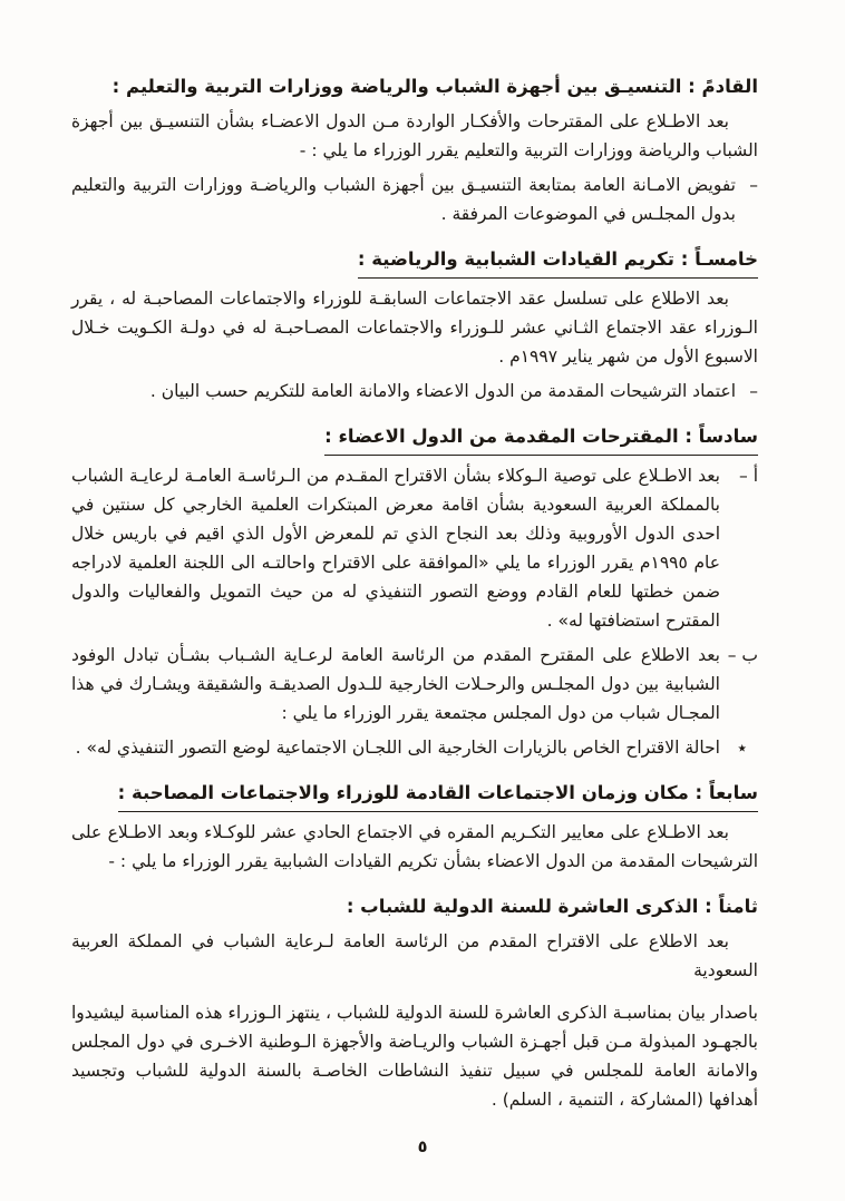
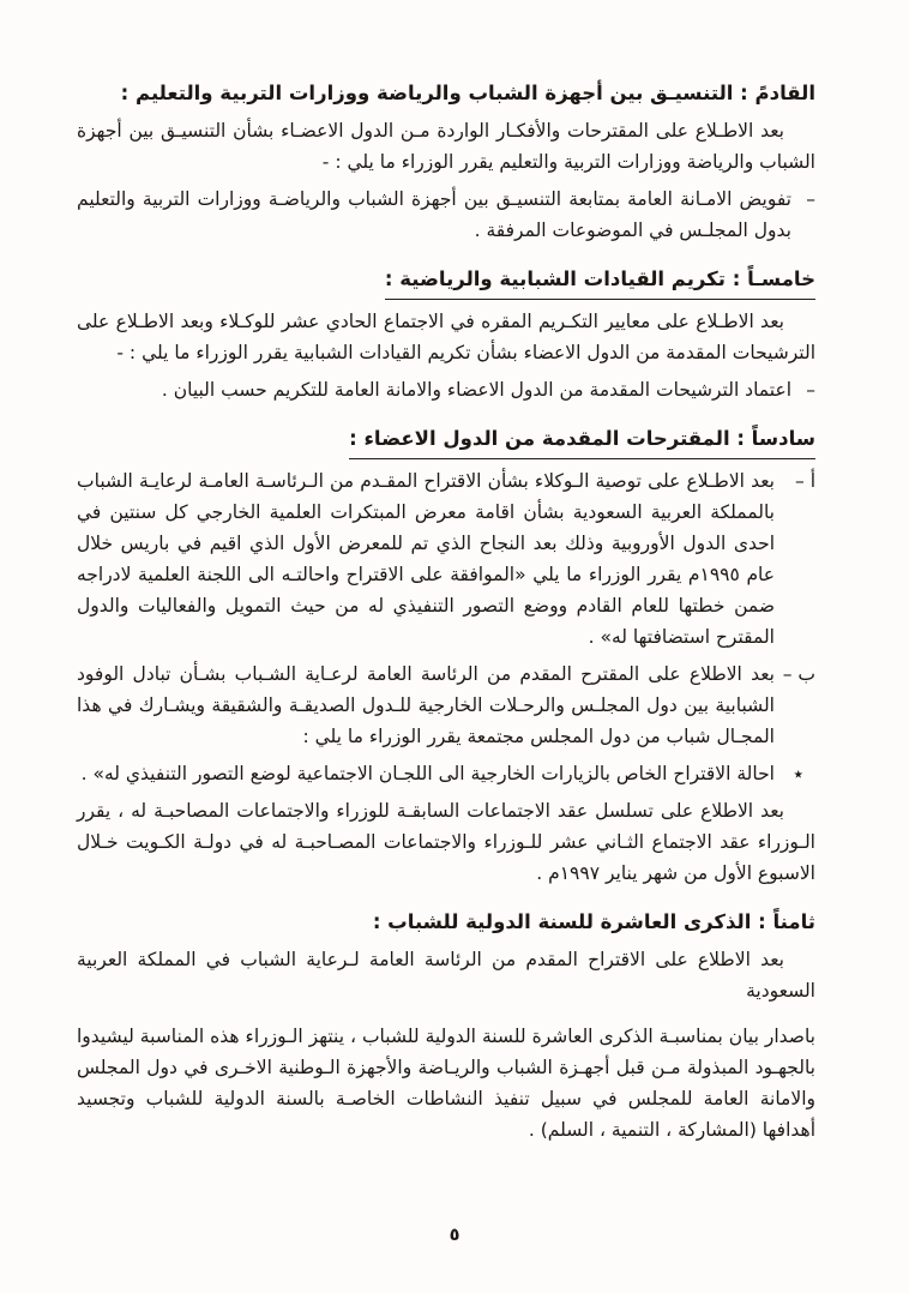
  القادمً : التنسيـق بين أجهزة الشباب والرياضة ووزارات التربية والتعليم :
  بعد الاطـلاع على المقترحات والأفكـار الواردة مـن الدول الاعضـاء بشأن التنسيـق بين أجهزة الشباب والرياضة ووزارات التربية والتعليم يقرر الوزراء ما يلي : -
  –
  تفويض الامـانة العامة بمتابعة التنسيـق بين أجهزة الشباب والرياضـة ووزارات التربية والتعليم بدول المجلـس في الموضوعات المرفقة .
  خامسـاً : تكريم القيادات الشبابية والرياضية :
- بعد الاطلاع على تسلسل عقد الاجتماعات السابقـة للوزراء والاجتماعات المصاحبـة له ، يقرر الـوزراء عقد الاجتماع الثـاني عشر للـوزراء والاجتماعات المصـاحبـة له في دولـة الكـويت خـلال الاسبوع الأول من شهر يناير ١٩٩٧م .
+ بعد الاطـلاع على معايير التكـريم المقره في الاجتماع الحادي عشر للوكـلاء وبعد الاطـلاع على الترشيحات المقدمة من الدول الاعضاء بشأن تكريم القيادات الشبابية يقرر الوزراء ما يلي : -
  –
  اعتماد الترشيحات المقدمة من الدول الاعضاء والامانة العامة للتكريم حسب البيان .
  سادساً : المقترحات المقدمة من الدول الاعضاء :
  أ –
  بعد الاطـلاع على توصية الـوكلاء بشأن الاقتراح المقـدم من الـرئاسـة العامـة لرعايـة الشباب بالمملكة العربية السعودية بشأن اقامة معرض المبتكرات العلمية الخارجي كل سنتين في احدى الدول الأوروبية وذلك بعد النجاح الذي تم للمعرض الأول الذي اقيم في باريس خلال عام ١٩٩٥م يقرر الوزراء ما يلي «الموافقة على الاقتراح واحالتـه الى اللجنة العلمية لادراجه ضمن خطتها للعام القادم ووضع التصور التنفيذي له من حيث التمويل والفعاليات والدول المقترح استضافتها له» .
  ب –
  بعد الاطلاع على المقترح المقدم من الرئاسة العامة لرعـاية الشـباب بشـأن تبادل الوفود الشبابية بين دول المجلـس والرحـلات الخارجية للـدول الصديقـة والشقيقة ويشـارك في هذا المجـال شباب من دول المجلس مجتمعة يقرر الوزراء ما يلي :
  ٭
  احالة الاقتراح الخاص بالزيارات الخارجية الى اللجـان الاجتماعية لوضع التصور التنفيذي له» .
- سابعاً : مكان وزمان الاجتماعات القادمة للوزراء والاجتماعات المصاحبة :
- بعد الاطـلاع على معايير التكـريم المقره في الاجتماع الحادي عشر للوكـلاء وبعد الاطـلاع على الترشيحات المقدمة من الدول الاعضاء بشأن تكريم القيادات الشبابية يقرر الوزراء ما يلي : -
+ بعد الاطلاع على تسلسل عقد الاجتماعات السابقـة للوزراء والاجتماعات المصاحبـة له ، يقرر الـوزراء عقد الاجتماع الثـاني عشر للـوزراء والاجتماعات المصـاحبـة له في دولـة الكـويت خـلال الاسبوع الأول من شهر يناير ١٩٩٧م .
  ثامناً : الذكرى العاشرة للسنة الدولية للشباب :
  بعد الاطلاع على الاقتراح المقدم من الرئاسة العامة لـرعاية الشباب في المملكة العربية السعودية
  باصدار بيان بمناسبـة الذكرى العاشرة للسنة الدولية للشباب ، ينتهز الـوزراء هذه المناسبة ليشيدوا بالجهـود المبذولة مـن قبل أجهـزة الشباب والريـاضة والأجهزة الـوطنية الاخـرى في دول المجلس والامانة العامة للمجلس في سبيل تنفيذ النشاطات الخاصـة بالسنة الدولية للشباب وتجسيد أهدافها (المشاركة ، التنمية ، السلم) .
  ٥
